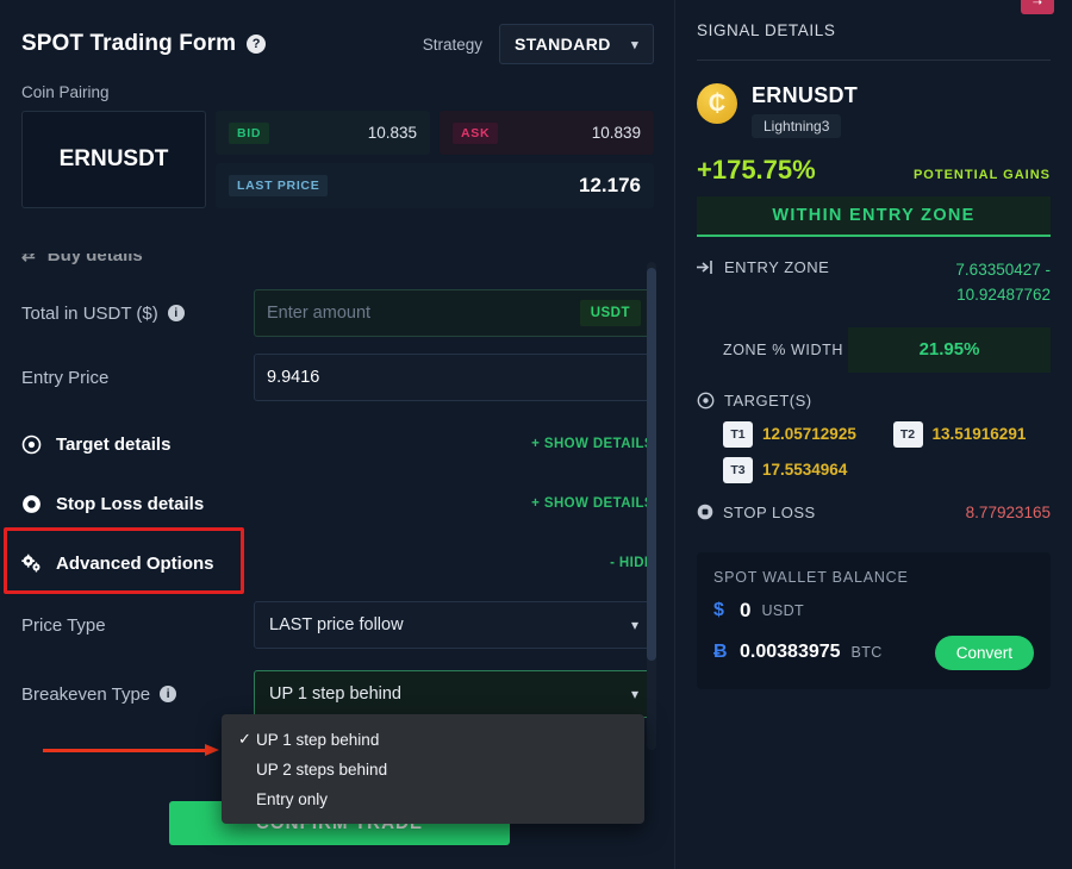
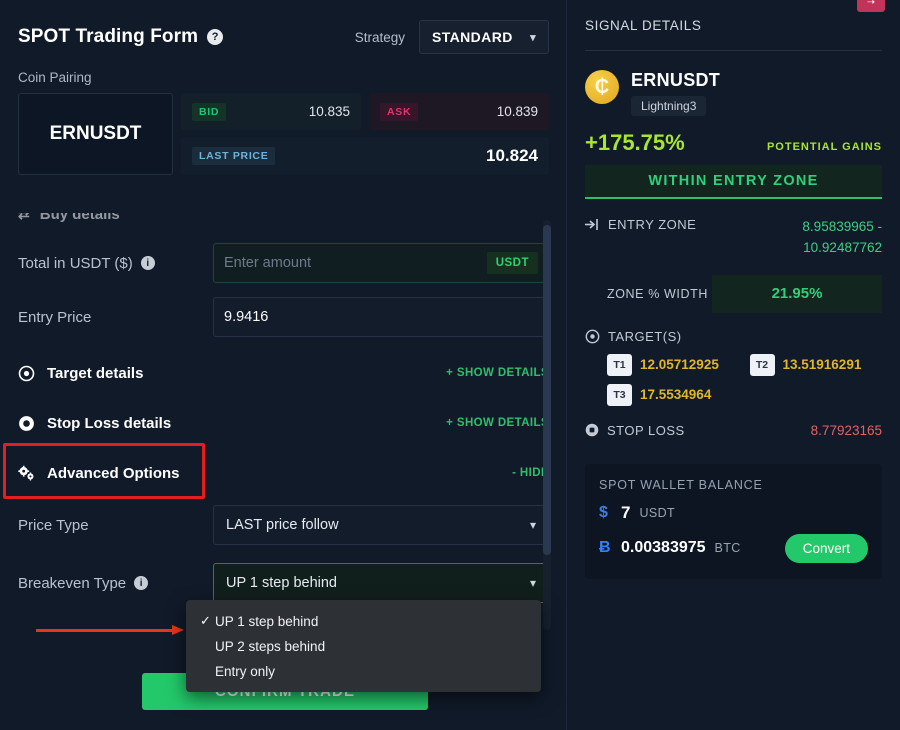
  SPOT Trading Form
  ?
  Strategy
  STANDARD
  ▾
  Coin Pairing
  ERNUSDT
  BID
  10.835
  ASK
  10.839
  LAST PRICE
- 12.176
+ 10.824
  ⇄
  Buy details
  Total in USDT ($)
  i
  Enter amount
  USDT
  Entry Price
  9.9416
  Target details
  + SHOW DETAIL
  Stop Loss details
  + SHOW DETAIL
  Advanced Options
  - HID
  Price Type
  LAST price follow
  ▾
  Breakeven Type
  i
  UP 1 step behind
  ▾
  ✓
  UP 1 step behind
  UP 2 steps behind
  Entry only
  ➝
  SIGNAL DETAILS
  ₵
  ERNUSDT
  Lightning3
  +175.75%
  POTENTIAL GAINS
  WITHIN ENTRY ZONE
  ENTRY ZONE
- 7.63350427 -
+ 8.95839965 -
  10.92487762
  ZONE % WIDTH
  21.95%
  TARGET(S)
  T1
  12.05712925
  T2
  13.51916291
  T3
  17.5534964
  STOP LOSS
  8.77923165
  SPOT WALLET BALANCE
  $
- 0
+ 7
  USDT
  Ƀ
  0.00383975
  BTC
  Convert
